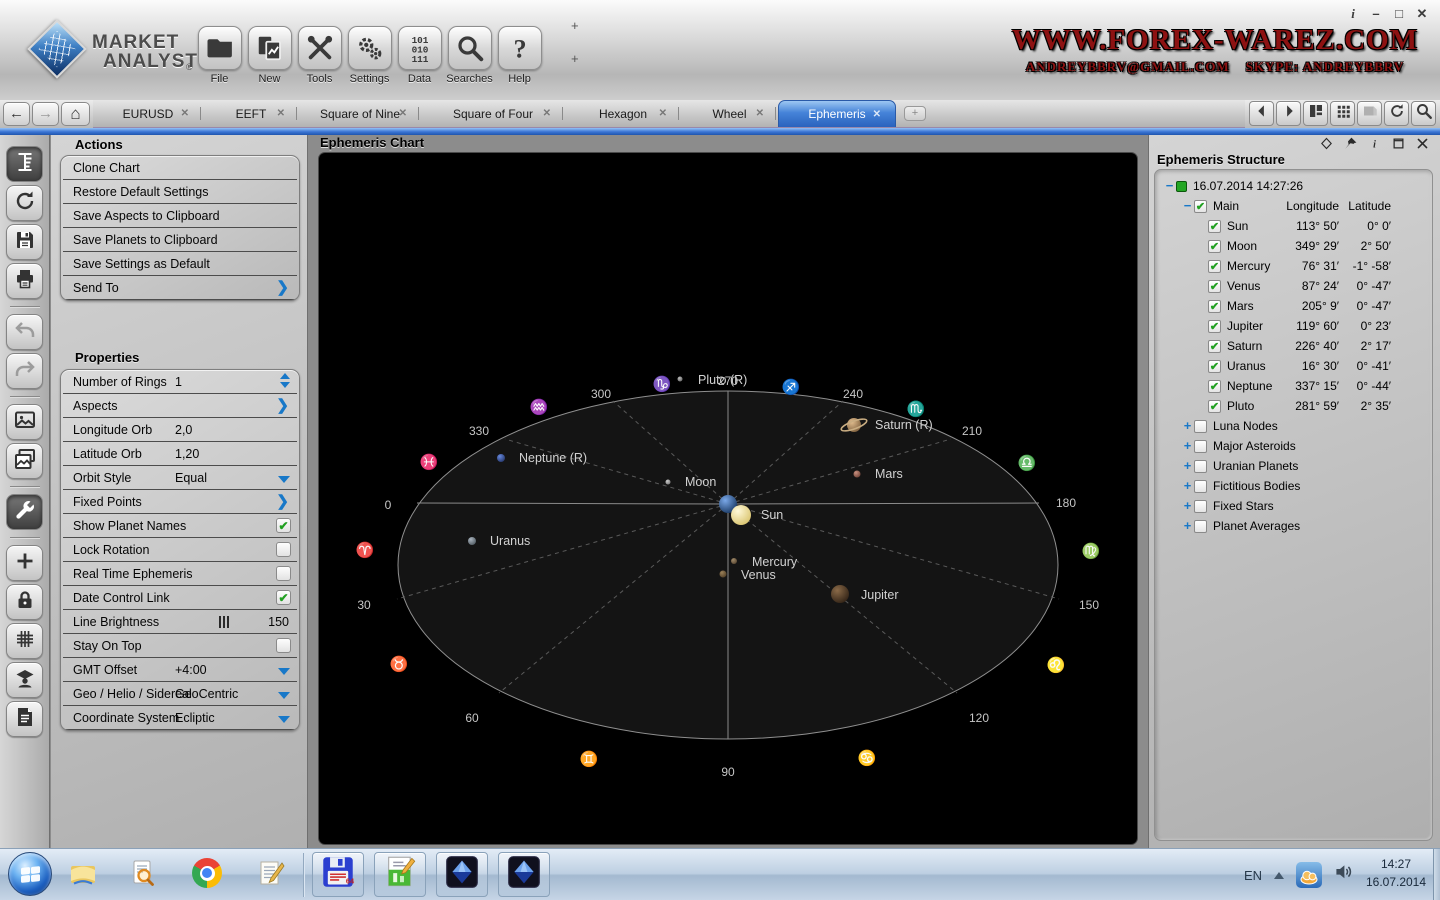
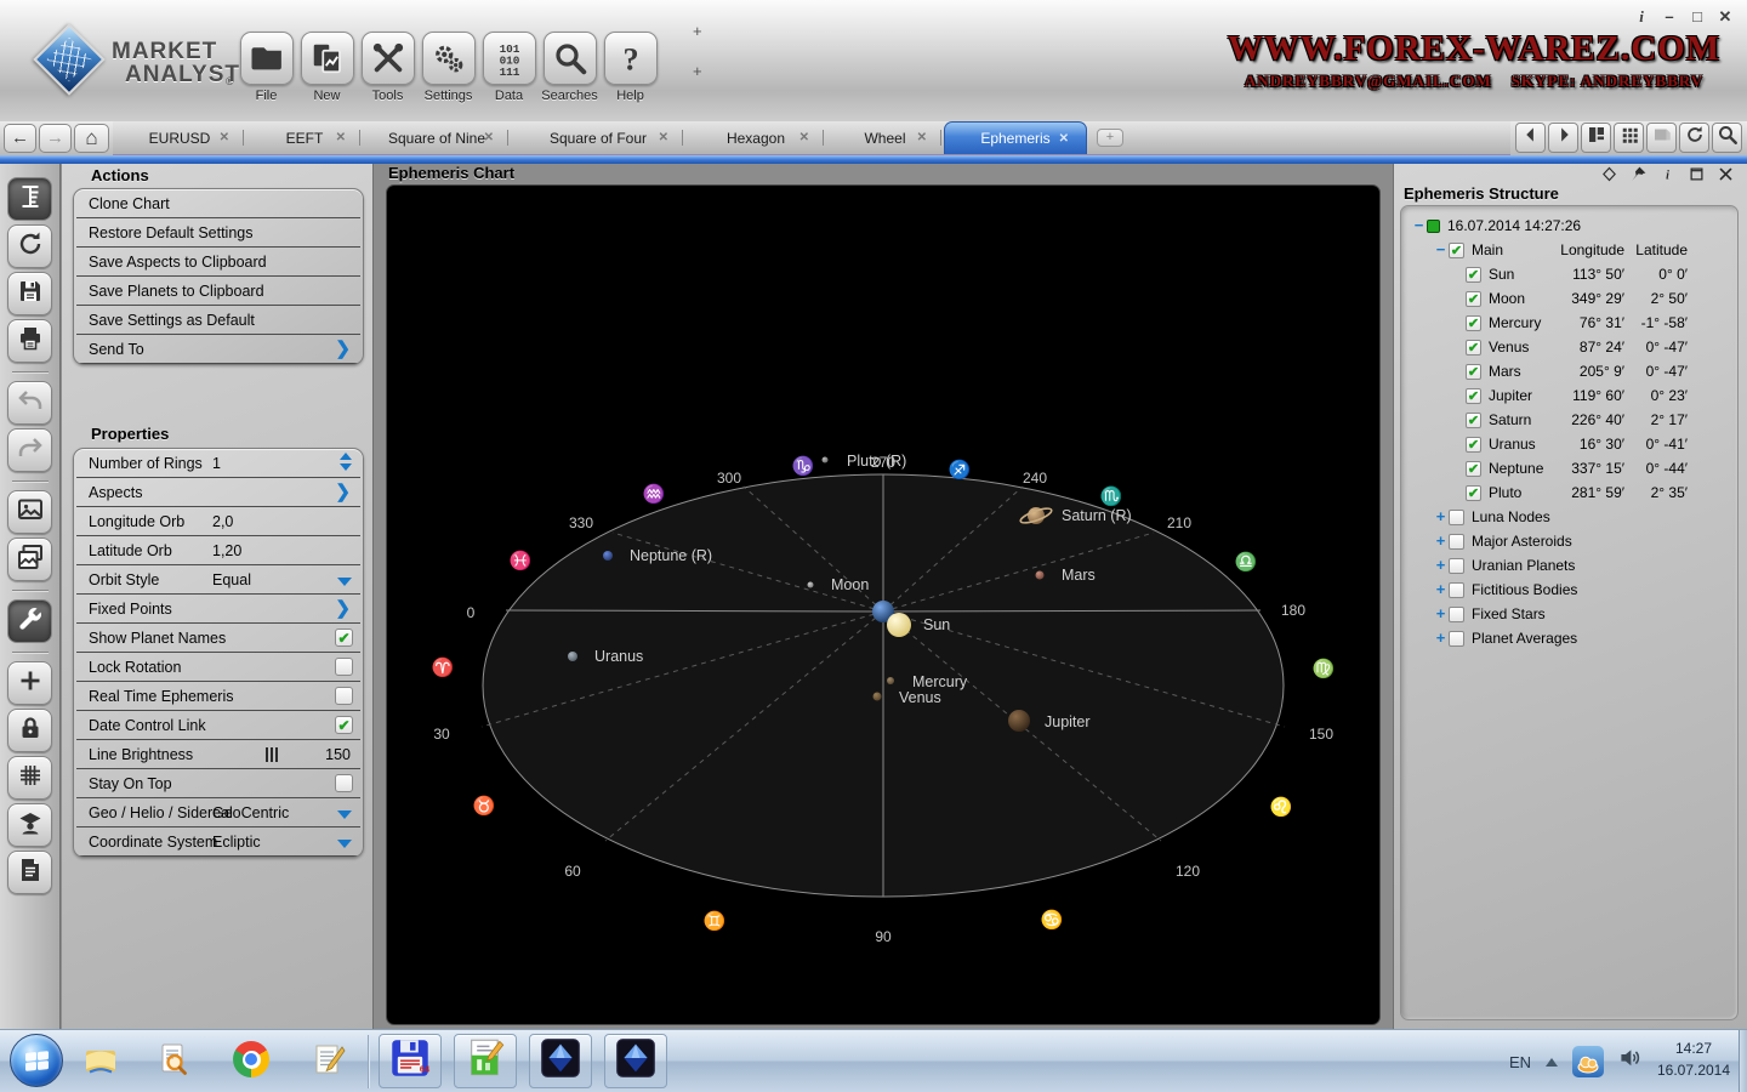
  MARKET
  ANALYST
  ®
  File
  New
  Tools
  Settings
  101
  010
  111
  Data
  Searches
  ?
  Help
  +
  +
  WWW.FOREX-WAREZ.COM
  ANDREYBBRV@GMAIL.COM SKYPE: ANDREYBBRV
  i
  –
  □
  ✕
  ←
  →
  ⌂
  EURUSD
  ✕
  EEFT
  ✕
  Square of Nine
  ✕
  Square of Four
  ✕
  Hexagon
  ✕
  Wheel
  ✕
  Ephemeris
  ✕
  +
  Actions
  Clone Chart
  Restore Default Settings
  Save Aspects to Clipboard
  Save Planets to Clipboard
  Save Settings as Default
  Send To
  ❯
  Properties
  Number of Rings
  1
  Aspects
  ❯
  Longitude Orb
  2,0
  Latitude Orb
  1,20
  Orbit Style
  Equal
  Fixed Points
  ❯
  Show Planet Names
  ✔
  Lock Rotation
  Real Time Ephemeris
  Date Control Link
  ✔
  Line Brightness
  150
  Stay On Top
- GMT Offset
- +4:00
  Geo / Helio / Sidereal
  GeoCentric
  Coordinate System
  Ecliptic
  Ephemeris Chart
  0
  30
  60
  90
  120
  150
  180
  210
  240
  270
  300
  330
  ♈
  ♉
  ♊
  ♋
  ♌
  ♍
  ♎
  ♏
  ♐
  ♑
  ♒
  ♓
  Sun
  Moon
  Mercury
  Venus
  Mars
  Jupiter
  Saturn (R)
  Uranus
  Neptune (R)
  Pluto (R)
  i
  Ephemeris Structure
  −
  16.07.2014 14:27:26
  −
  ✔
  Main
  Longitude
  Latitude
  ✔
  Sun
  113° 50′
  0° 0′
  ✔
  Moon
  349° 29′
  2° 50′
  ✔
  Mercury
  76° 31′
  -1° -58′
  ✔
  Venus
  87° 24′
  0° -47′
  ✔
  Mars
  205° 9′
  0° -47′
  ✔
  Jupiter
  119° 60′
  0° 23′
  ✔
  Saturn
  226° 40′
  2° 17′
  ✔
  Uranus
  16° 30′
  0° -41′
  ✔
  Neptune
  337° 15′
  0° -44′
  ✔
  Pluto
  281° 59′
  2° 35′
  +
  Luna Nodes
  +
  Major Asteroids
  +
  Uranian Planets
  +
  Fictitious Bodies
  +
  Fixed Stars
  +
  Planet Averages
  64
  EN
  14:27
  16.07.2014
